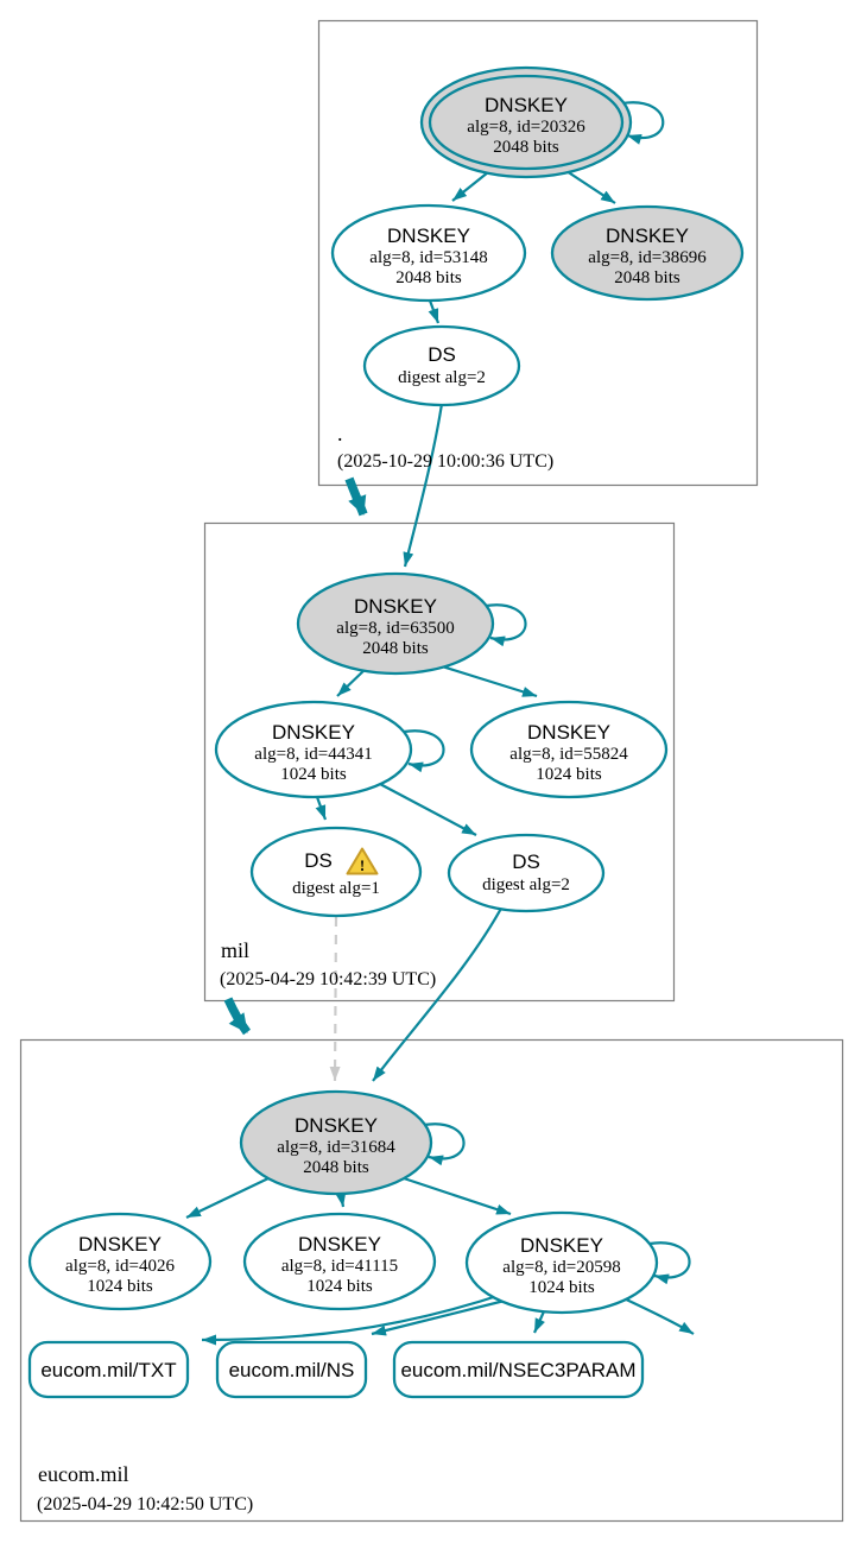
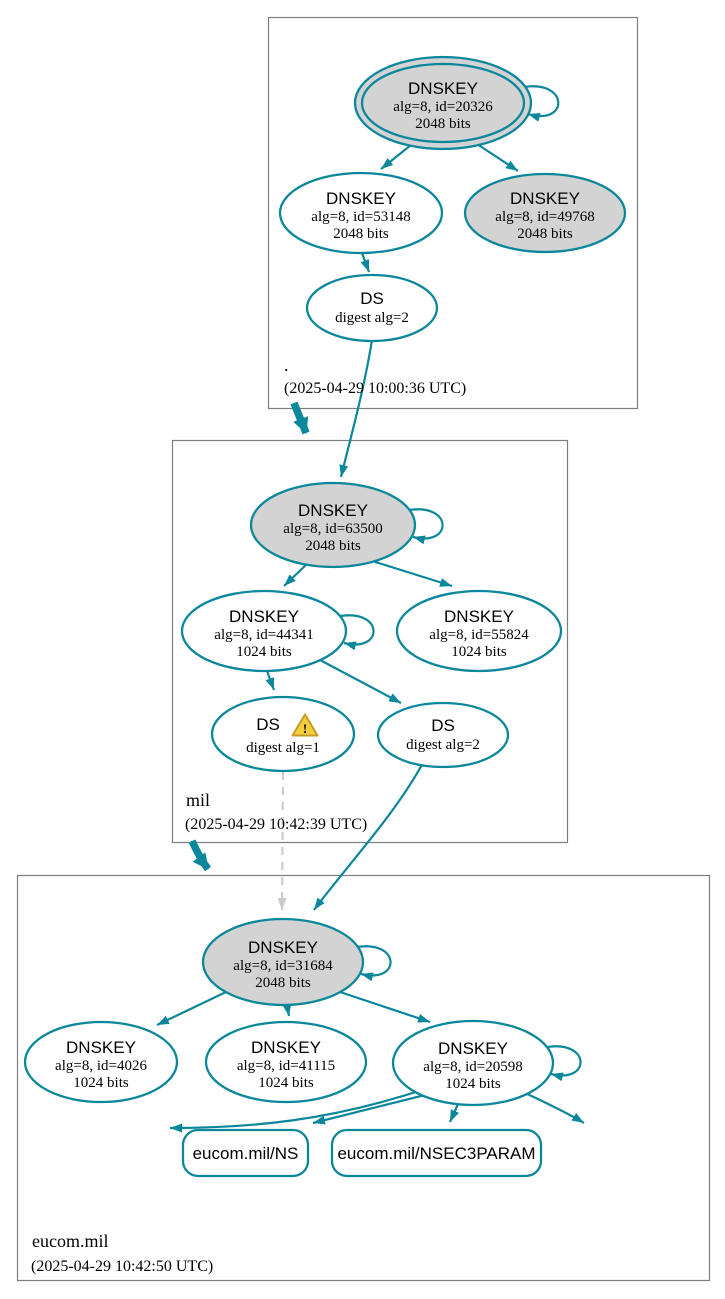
  DNSKEY
  alg=8, id=20326
  2048 bits
  DNSKEY
  alg=8, id=53148
  2048 bits
  DNSKEY
- alg=8, id=38696
+ alg=8, id=49768
  2048 bits
  DS
  digest alg=2
  .
- (2025-10-29 10:00:36 UTC)
+ (2025-04-29 10:00:36 UTC)
  DNSKEY
  alg=8, id=63500
  2048 bits
  DNSKEY
  alg=8, id=44341
  1024 bits
  DNSKEY
  alg=8, id=55824
  1024 bits
  DS
  !
  digest alg=1
  DS
  digest alg=2
  mil
  (2025-04-29 10:42:39 UTC)
  DNSKEY
  alg=8, id=31684
  2048 bits
  DNSKEY
  alg=8, id=4026
  1024 bits
  DNSKEY
  alg=8, id=41115
  1024 bits
  DNSKEY
  alg=8, id=20598
  1024 bits
- eucom.mil/TXT
  eucom.mil/NS
  eucom.mil/NSEC3PARAM
  eucom.mil
  (2025-04-29 10:42:50 UTC)
